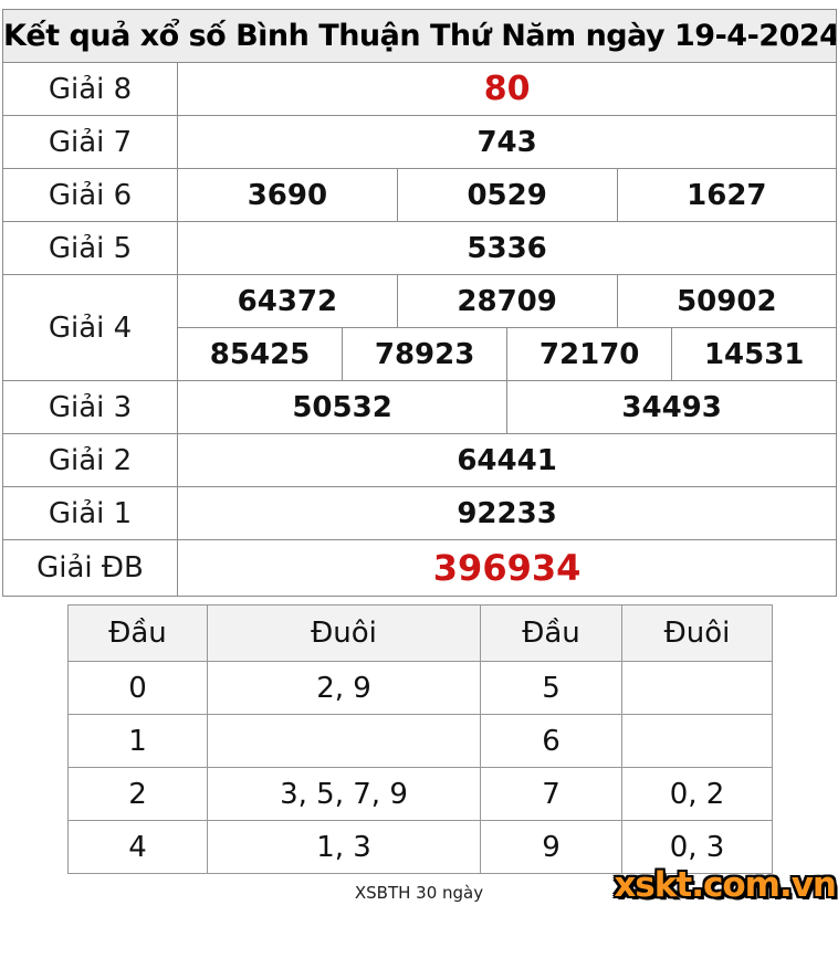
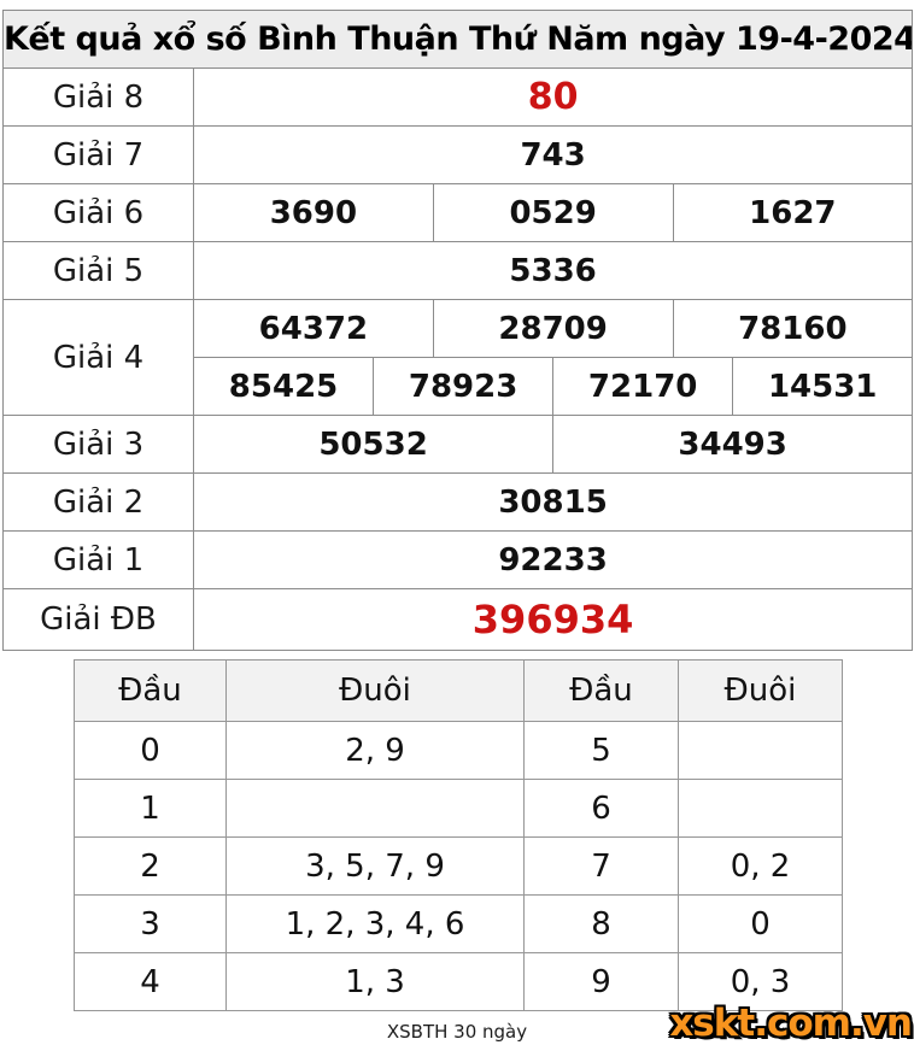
  Kết quả xổ số Bình Thuận Thứ Năm ngày 19-4-2024
  Giải 8	80
  Giải 7	743
  Giải 6	3690	0529	1627
  Giải 5	5336
- Giải 4	64372	28709	50902
+ Giải 4	64372	28709	78160
  85425	78923	72170	14531
  Giải 3	50532	34493
- Giải 2	64441
+ Giải 2	30815
  Giải 1	92233
  Giải ĐB	396934
  Đầu	Đuôi	Đầu	Đuôi
  0	2, 9	5
  1		6
  2	3, 5, 7, 9	7	0, 2
+ 3	1, 2, 3, 4, 6	8	0
  4	1, 3	9	0, 3
  XSBTH 30 ngày
  xskt.com.vn
